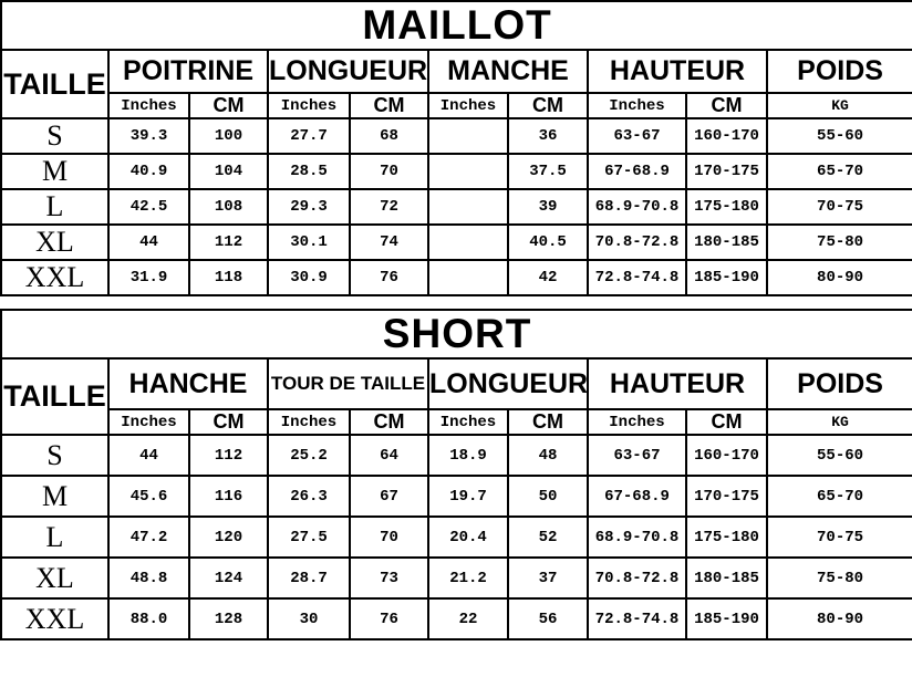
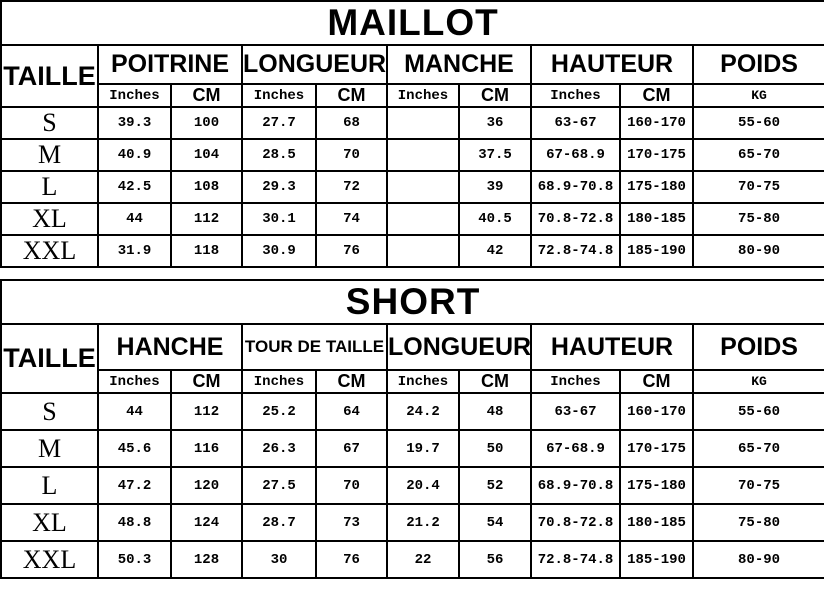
  MAILLOT
  TAILLE	POITRINE	LONGUEUR	MANCHE	HAUTEUR	POIDS
  Inches	CM	Inches	CM	Inches	CM	Inches	CM	KG
  S	39.3	100	27.7	68		36	63-67	160-170	55-60
  M	40.9	104	28.5	70		37.5	67-68.9	170-175	65-70
  L	42.5	108	29.3	72		39	68.9-70.8	175-180	70-75
  XL	44	112	30.1	74		40.5	70.8-72.8	180-185	75-80
  XXL	31.9	118	30.9	76		42	72.8-74.8	185-190	80-90
  SHORT
  TAILLE	HANCHE	TOUR DE TAILLE	LONGUEUR	HAUTEUR	POIDS
  Inches	CM	Inches	CM	Inches	CM	Inches	CM	KG
- S	44	112	25.2	64	18.9	48	63-67	160-170	55-60
+ S	44	112	25.2	64	24.2	48	63-67	160-170	55-60
  M	45.6	116	26.3	67	19.7	50	67-68.9	170-175	65-70
  L	47.2	120	27.5	70	20.4	52	68.9-70.8	175-180	70-75
- XL	48.8	124	28.7	73	21.2	37	70.8-72.8	180-185	75-80
+ XL	48.8	124	28.7	73	21.2	54	70.8-72.8	180-185	75-80
- XXL	88.0	128	30	76	22	56	72.8-74.8	185-190	80-90
+ XXL	50.3	128	30	76	22	56	72.8-74.8	185-190	80-90
